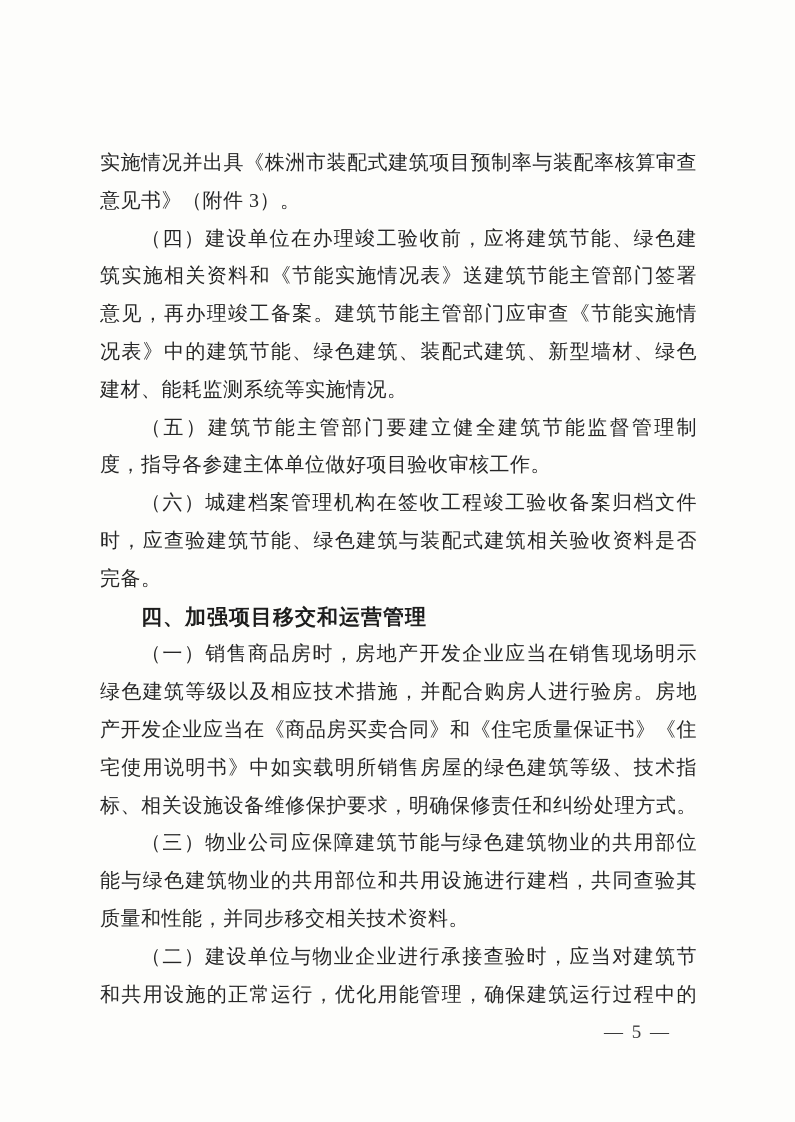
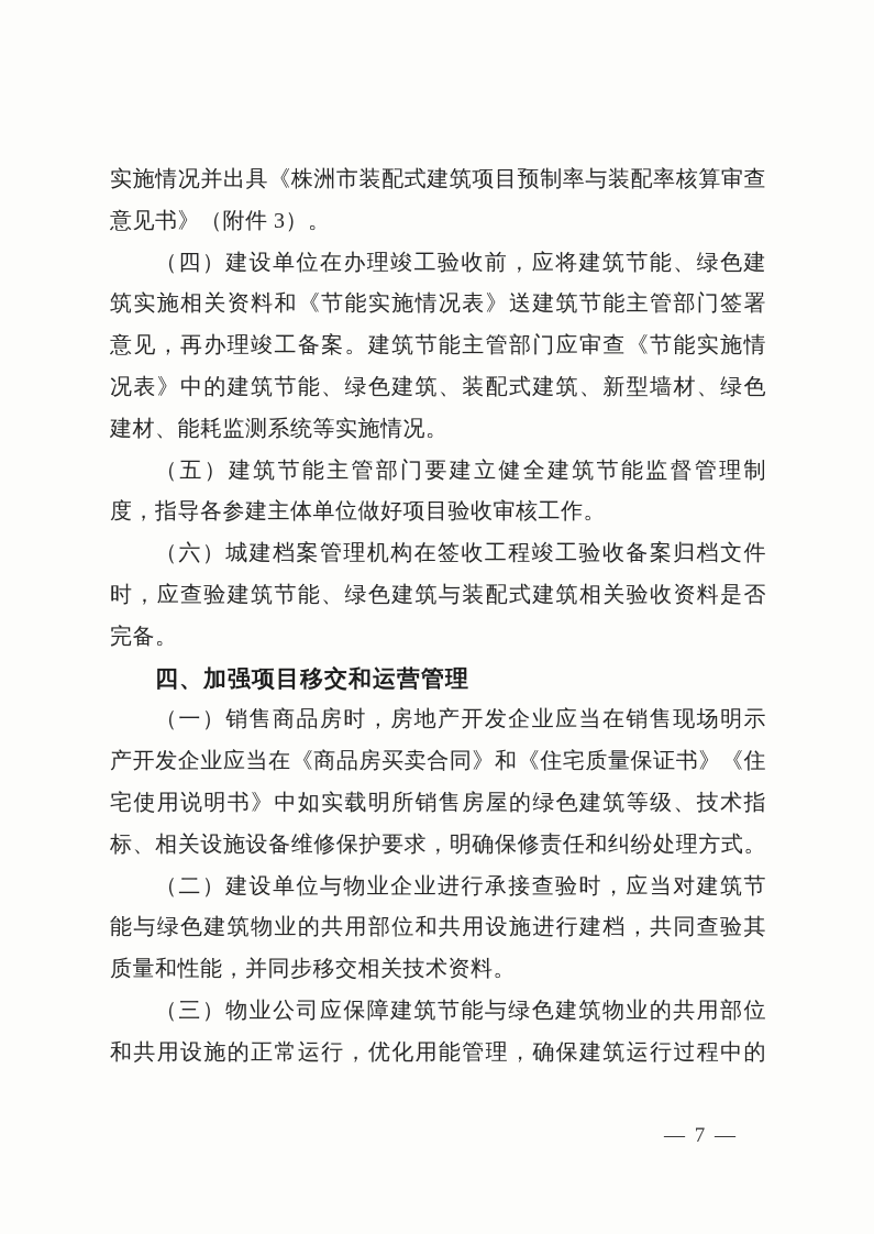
  实施情况并出具《株洲市装配式建筑项目预制率与装配率核算审查
  意见书》（附件 3）。
  （四）建设单位在办理竣工验收前，应将建筑节能、绿色建
  筑实施相关资料和《节能实施情况表》送建筑节能主管部门签署
  意见，再办理竣工备案。建筑节能主管部门应审查《节能实施情
  况表》中的建筑节能、绿色建筑、装配式建筑、新型墙材、绿色
  建材、能耗监测系统等实施情况。
  （五）建筑节能主管部门要建立健全建筑节能监督管理制
  度，指导各参建主体单位做好项目验收审核工作。
  （六）城建档案管理机构在签收工程竣工验收备案归档文件
  时，应查验建筑节能、绿色建筑与装配式建筑相关验收资料是否
  完备。
  四、加强项目移交和运营管理
  （一）销售商品房时，房地产开发企业应当在销售现场明示
- 绿色建筑等级以及相应技术措施，并配合购房人进行验房。房地
  产开发企业应当在《商品房买卖合同》和《住宅质量保证书》《住
  宅使用说明书》中如实载明所销售房屋的绿色建筑等级、技术指
  标、相关设施设备维修保护要求，明确保修责任和纠纷处理方式。
- （三）物业公司应保障建筑节能与绿色建筑物业的共用部位
+ （二）建设单位与物业企业进行承接查验时，应当对建筑节
  能与绿色建筑物业的共用部位和共用设施进行建档，共同查验其
  质量和性能，并同步移交相关技术资料。
- （二）建设单位与物业企业进行承接查验时，应当对建筑节
+ （三）物业公司应保障建筑节能与绿色建筑物业的共用部位
  和共用设施的正常运行，优化用能管理，确保建筑运行过程中的
- — 5 —
+ — 7 —
